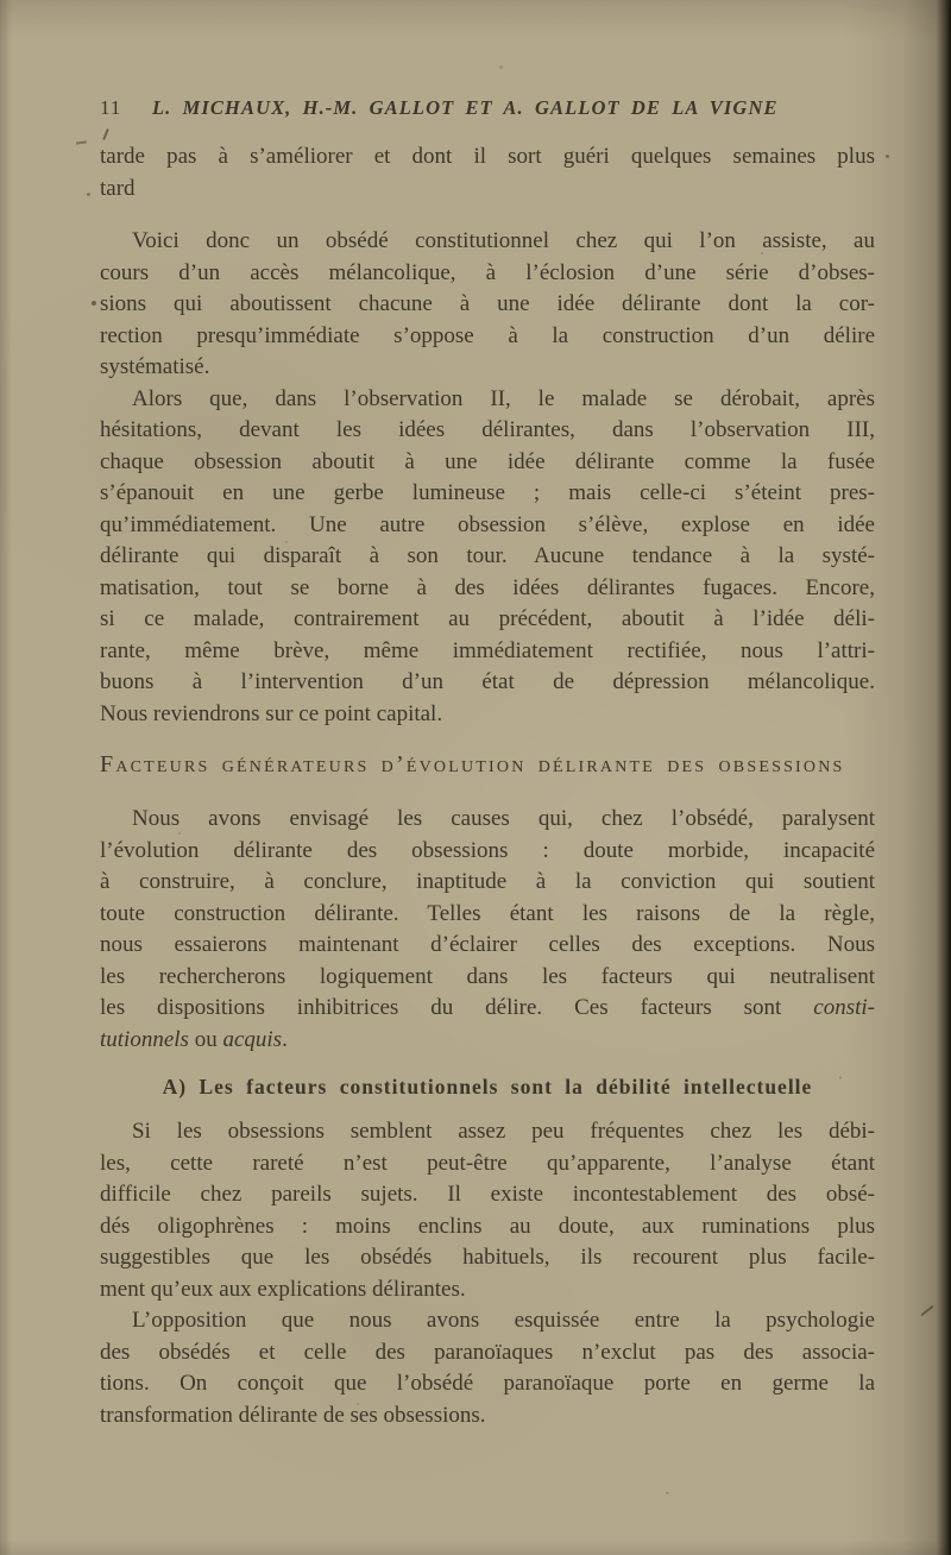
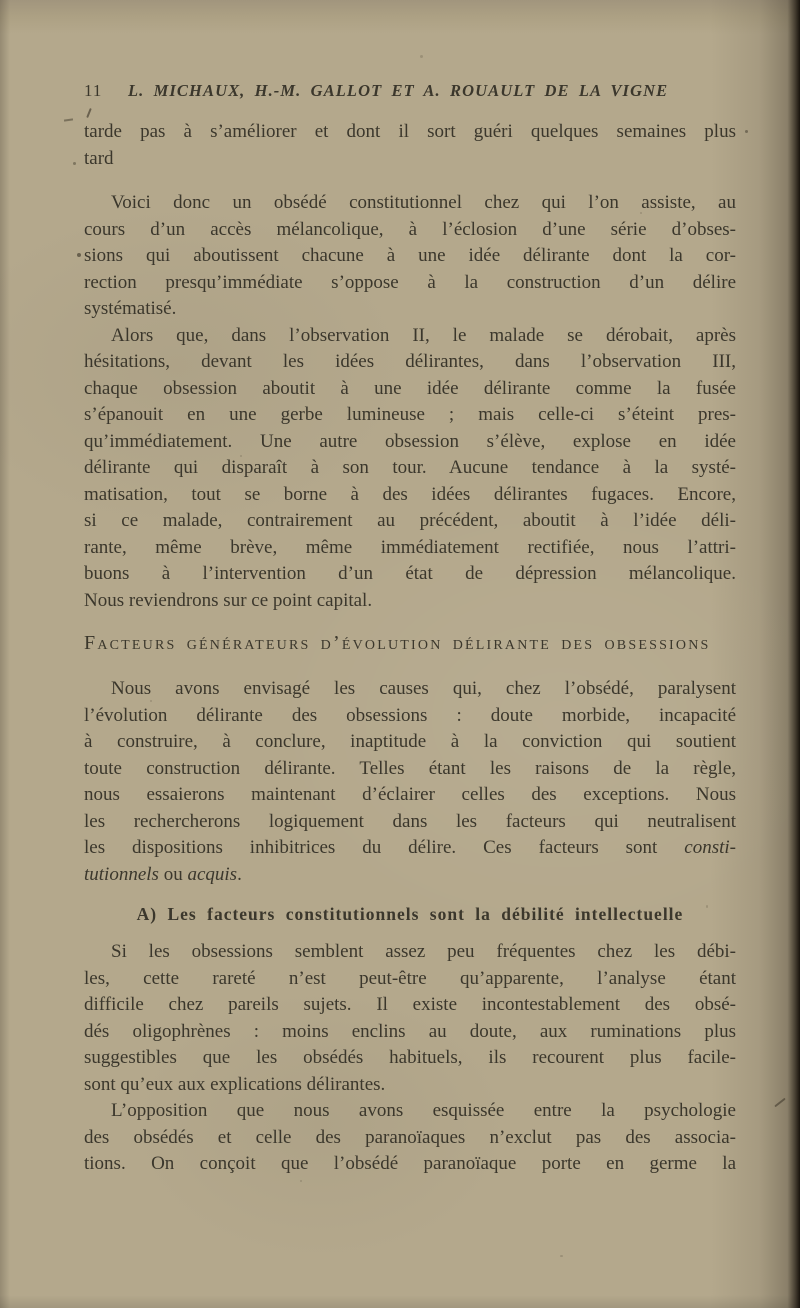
  11
- L. MICHAUX, H.-M. GALLOT ET A. GALLOT DE LA VIGNE
+ L. MICHAUX, H.-M. GALLOT ET A. ROUAULT DE LA VIGNE
  tarde pas à s’améliorer et dont il sort guéri quelques semaines
  tard
  Voici donc un obsédé constitutionnel chez qui l’on assiste,
  cours d’un accès mélancolique, à l’éclosion d’une série d’ob
  sions qui aboutissent chacune à une idée délirante dont la
  rection presqu’immédiate s’oppose à la construction d’un dé
  systématisé.
  Alors que, dans l’observation II, le malade se dérobait, a
  hésitations, devant les idées délirantes, dans l’observation
  chaque obsession aboutit à une idée délirante comme la fu
  s’épanouit en une gerbe lumineuse ; mais celle-ci s’éteint p
  qu’immédiatement. Une autre obsession s’élève, explose en i
  délirante qui disparaît à son tour. Aucune tendance à la sy
  matisation, tout se borne à des idées délirantes fugaces. Enc
  si ce malade, contrairement au précédent, aboutit à l’idée d
  rante, même brève, même immédiatement rectifiée, nous l’a
  buons à l’intervention d’un état de dépression mélancoliq
  Nous reviendrons sur ce point capital.
  Facteurs générateurs d’évolution délirante des obsessions
  Nous avons envisagé les causes qui, chez l’obsédé, paraly
  l’évolution délirante des obsessions : doute morbide, incapa
  à construire, à conclure, inaptitude à la conviction qui sout
  toute construction délirante. Telles étant les raisons de la rè
  nous essaierons maintenant d’éclairer celles des exceptions. N
  les rechercherons logiquement dans les facteurs qui neutrali
  les dispositions inhibitrices du délire. Ces facteurs sont con
  tutionnels ou acquis.
  A) Les facteurs constitutionnels sont la débilité intellectuelle
  Si les obsessions semblent assez peu fréquentes chez les d
  les, cette rareté n’est peut-être qu’apparente, l’analyse é
  difficile chez pareils sujets. Il existe incontestablement des o
  dés oligophrènes : moins enclins au doute, aux ruminations
  suggestibles que les obsédés habituels, ils recourent plus fac
- ment qu’eux aux explications délirantes.
+ sont qu’eux aux explications délirantes.
  L’opposition que nous avons esquissée entre la psycholo
  des obsédés et celle des paranoïaques n’exclut pas des asso
  tions. On conçoit que l’obsédé paranoïaque porte en germe
- transformation délirante de ses obsessions.
